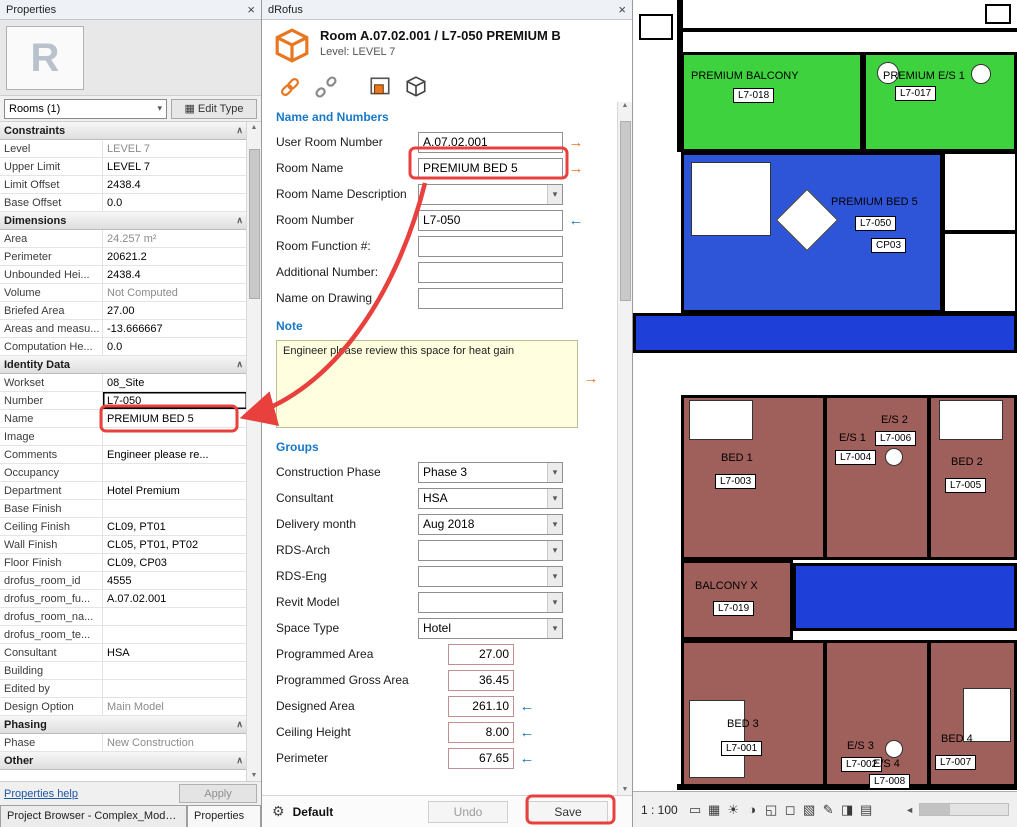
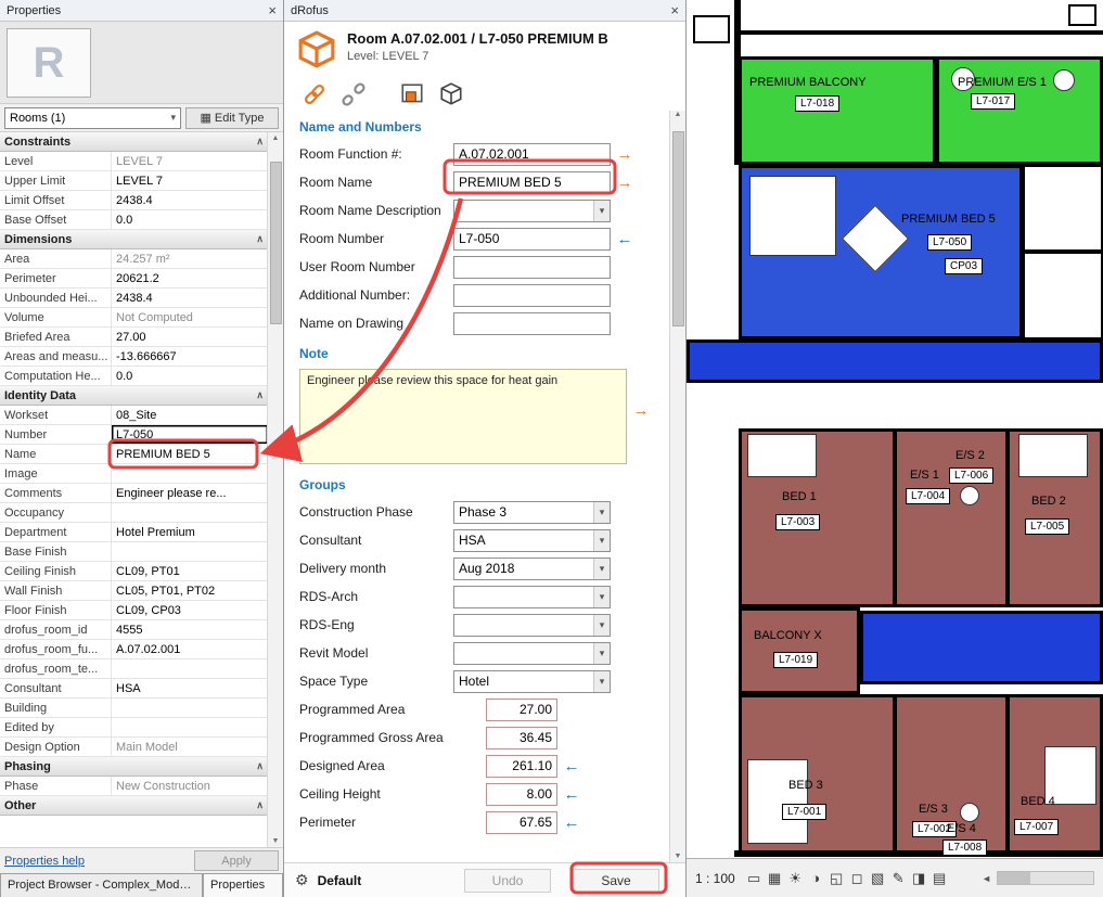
  Properties
  ×
  R
  Rooms (1)
  ▾
  ▦
  Edit Type
  Constraints
  ∧
  Level
  LEVEL 7
  Upper Limit
  LEVEL 7
  Limit Offset
  2438.4
  Base Offset
  0.0
  Dimensions
  ∧
  Area
  24.257 m²
  Perimeter
  20621.2
  Unbounded Hei...
  2438.4
  Volume
  Not Computed
  Briefed Area
  27.00
  Areas and measu...
  -13.666667
  Computation He...
  0.0
  Identity Data
  ∧
  Workset
  08_Site
  Number
  L7-050
  Name
  PREMIUM BED 5
  Image
  Comments
  Engineer please re...
  Occupancy
  Department
  Hotel Premium
  Base Finish
  Ceiling Finish
  CL09, PT01
  Wall Finish
  CL05, PT01, PT02
  Floor Finish
  CL09, CP03
  drofus_room_id
  4555
  drofus_room_fu...
  A.07.02.001
- drofus_room_na...
  drofus_room_te...
  Consultant
  HSA
  Building
  Edited by
  Design Option
  Main Model
  Phasing
  ∧
  Phase
  New Construction
  Other
  ∧
  Properties help
  Apply
  Project Browser - Complex_Mode...
  Properties
  dRofus
  ×
  Room A.07.02.001 / L7-050 PREMIUM B
  Level: LEVEL 7
  Name and Numbers
- User Room Number
+ Room Function #:
  A.07.02.001
  →
  Room Name
  PREMIUM BED 5
  →
  Room Name Description
  ▾
  Room Number
  L7-050
  ←
- Room Function #:
+ User Room Number
  Additional Number:
  Name on Drawing
  Note
  Engineer plase review this space for heat gain
  →
  Groups
  Construction Phase
  Phase 3
  ▾
  Consultant
  HSA
  ▾
  Delivery month
  Aug 2018
  ▾
  RDS-Arch
  ▾
  RDS-Eng
  ▾
  Revit Model
  ▾
  Space Type
  Hotel
  ▾
  Programmed Area
  27.00
  Programmed Gross Area
  36.45
  Designed Area
  261.10
  ←
  Ceiling Height
  8.00
  ←
  Perimeter
  67.65
  ←
  ⚙
  Default
  Undo
  Save
  PREMIUM BALCONY
  L7-018
  PREMIUM E/S 1
  L7-017
  PREMIUM BED 5
  L7-050
  CP03
  BED 1
  L7-003
  E/S 2
  L7-006
  E/S 1
  L7-004
  BED 2
  L7-005
  BALCONY X
  L7-019
  BED 3
  L7-001
  E/S 3
  L7-002
  E/S 4
  L7-008
  BED 4
  L7-007
  1 : 100
  ▭
  ▦
  ☀
  ◑
  ◱
  ◻
  ▧
  ✎
  ◨
  ▤
  ◄
